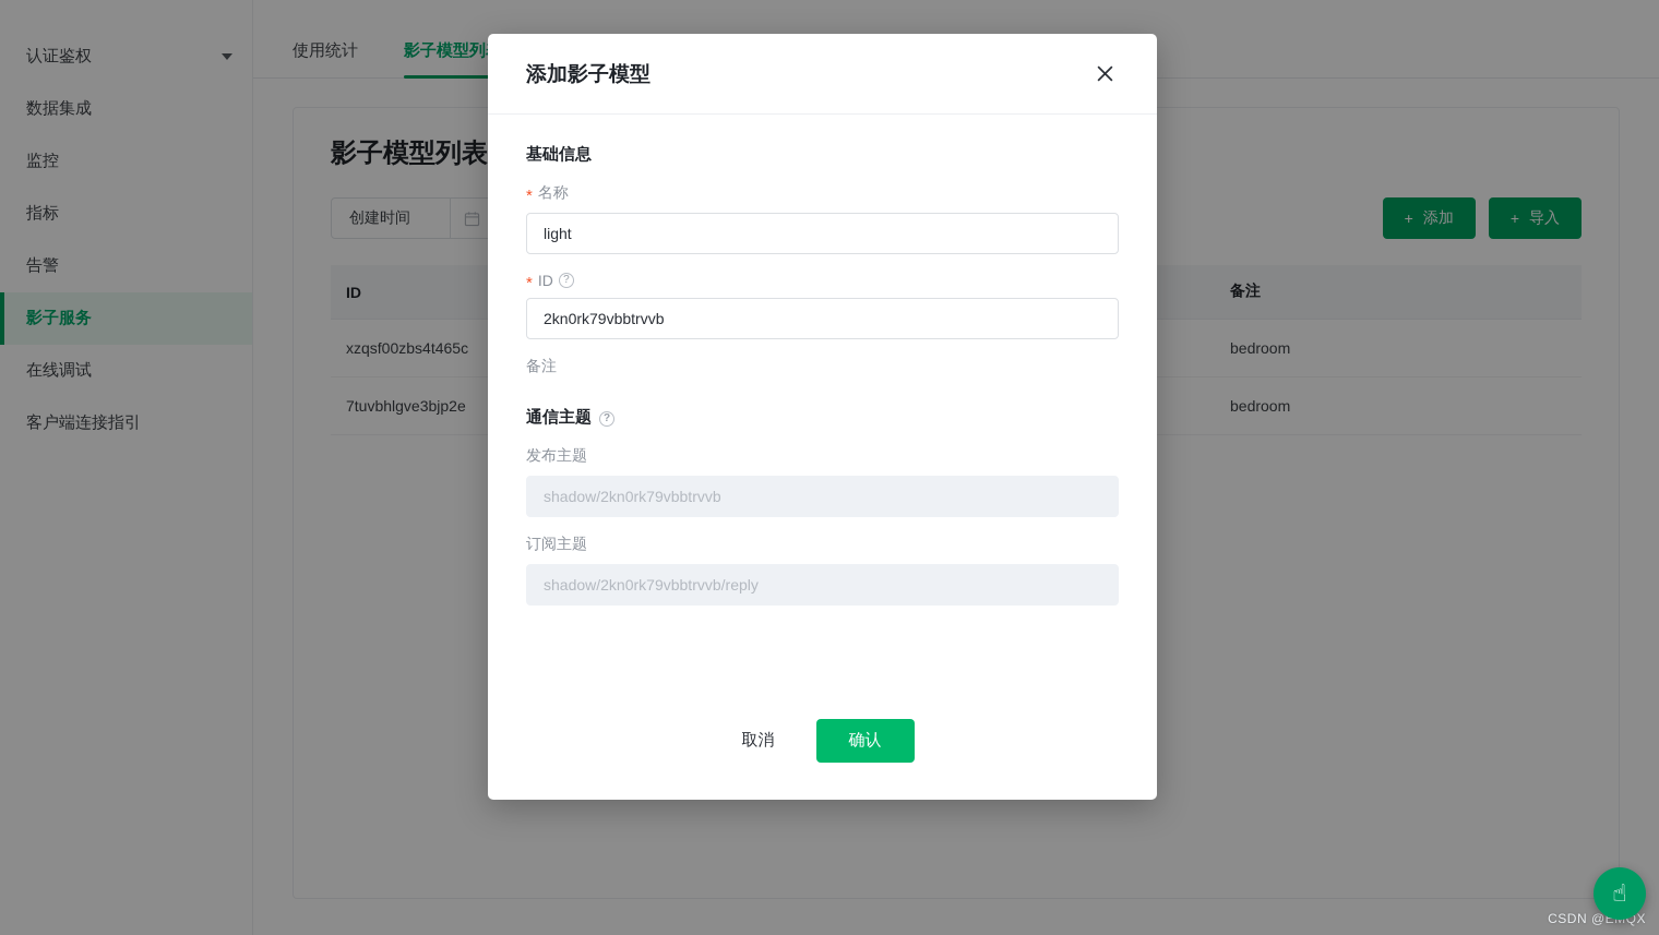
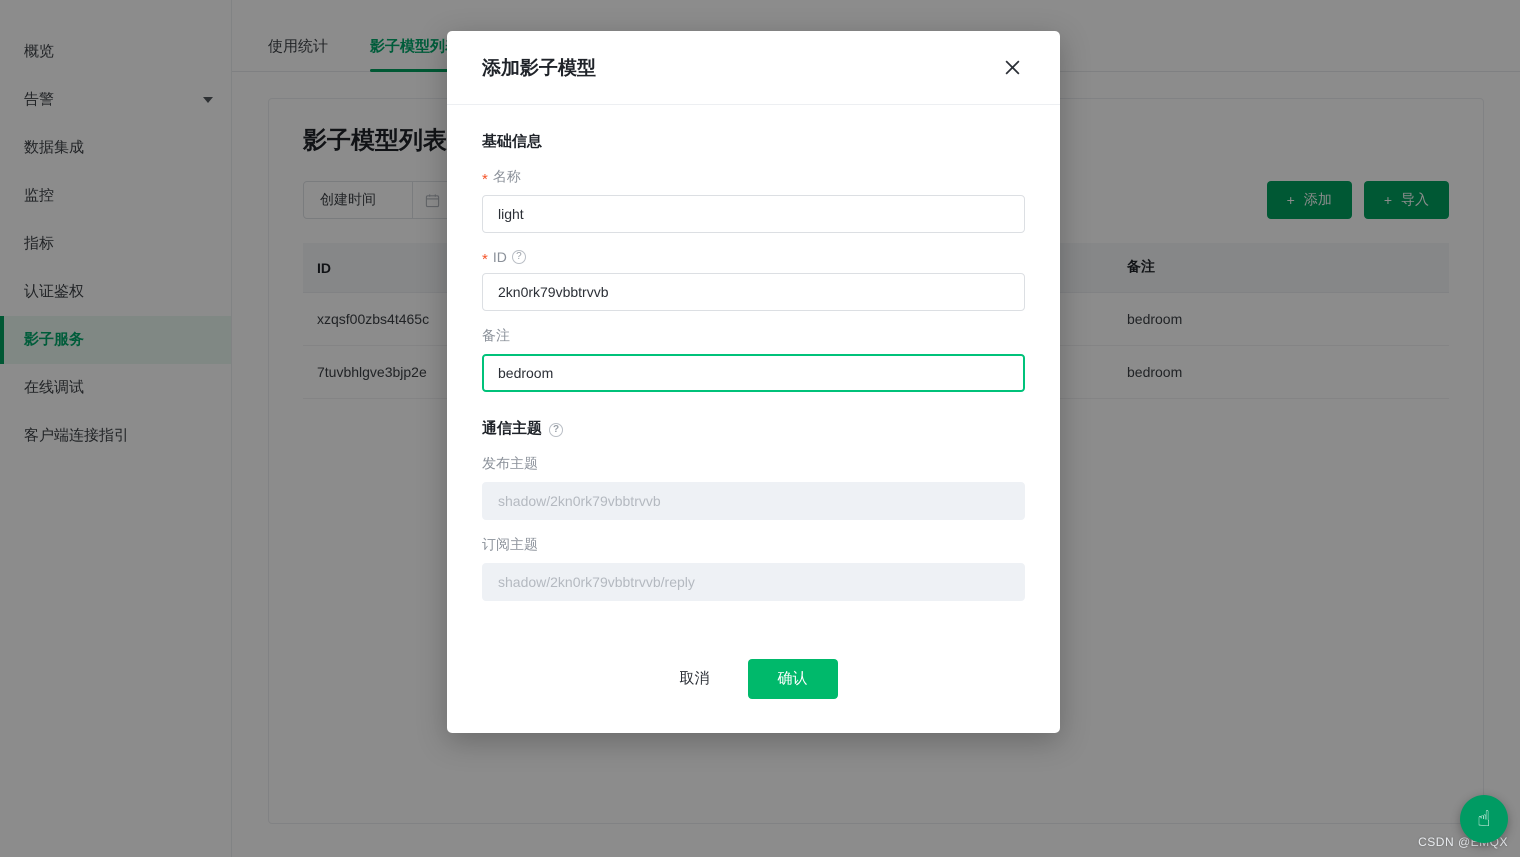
+ 概览
- 认证鉴权
+ 告警
  数据集成
  监控
  指标
- 告警
+ 认证鉴权
  影子服务
  在线调试
  客户端连接指引
  使用统计
  影子模型列
  影子模型列表
  创建时间
  +
  添加
  +
  导入
  添加影子模型
  基础信息
  *
  名称
  light
  *
  ID
  ?
  2kn0rk79vbbtrvvb
  备注
+ bedroom
  通信主题
  ?
  发布主题
  shadow/2kn0rk79vbbtrvvb
  订阅主题
  shadow/2kn0rk79vbbtrvvb/reply
  取消
  确认
  CSDN @EQX
  ☝
